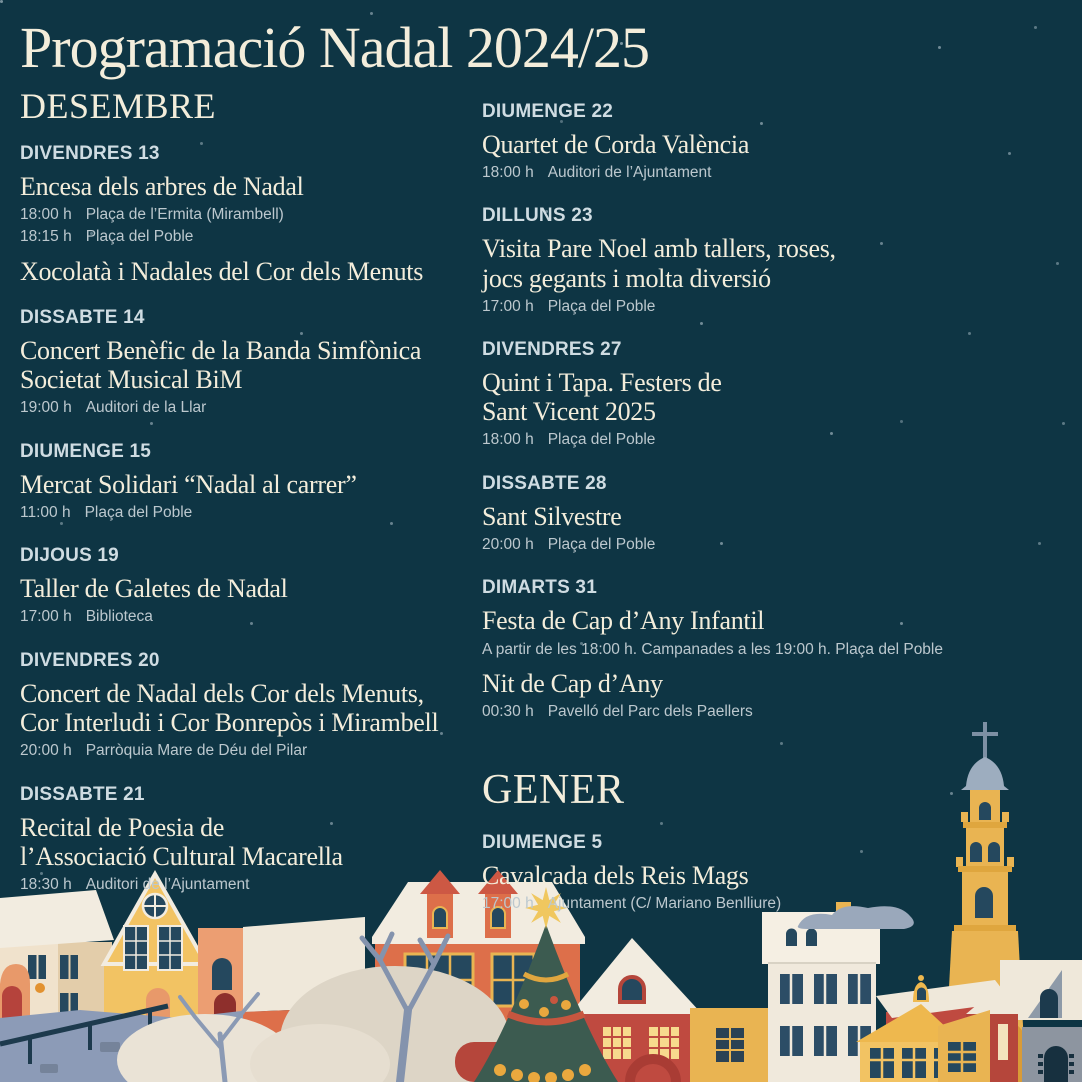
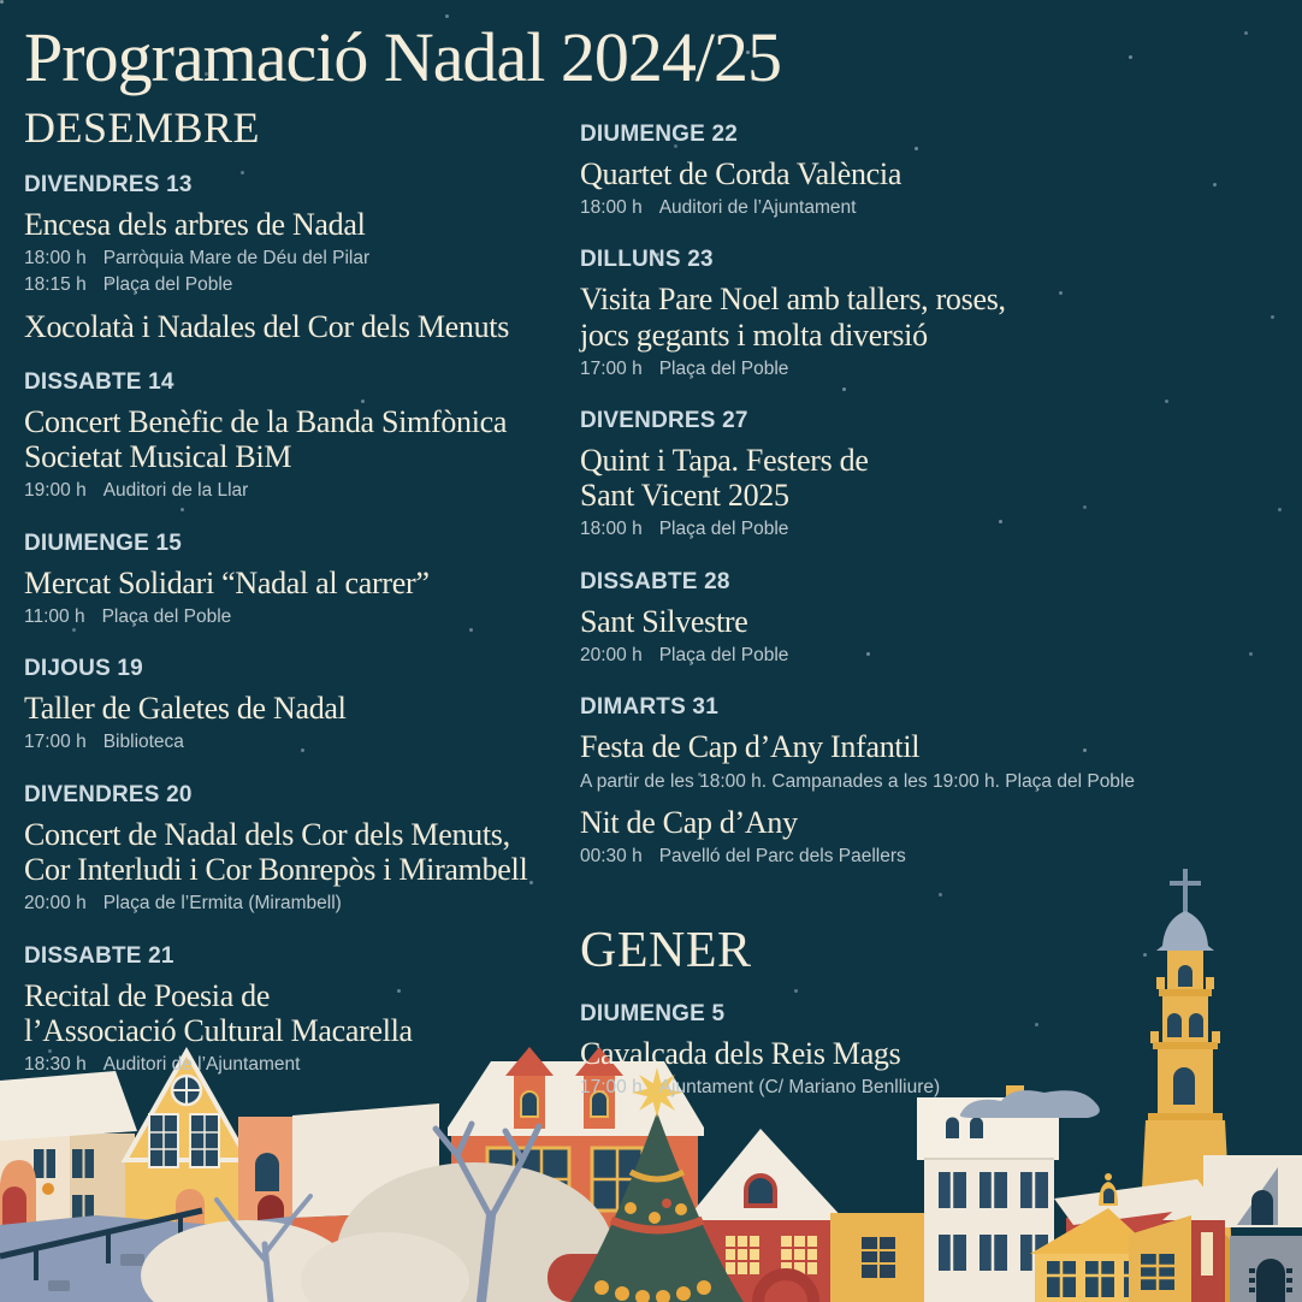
  Programació Nadal 2024/25
  DESEMBRE
  DIVENDRES 13
  Encesa dels arbres de Nadal
- 18:00 h Plaça de l’Ermita (Mirambell)
+ 18:00 h Parròquia Mare de Déu del Pilar
  18:15 h Plaça del Poble
  Xocolatà i Nadales del Cor dels Menuts
  DISSABTE 14
  Concert Benèfic de la Banda Simfònica
  Societat Musical BiM
  19:00 h Auditori de la Llar
  DIUMENGE 15
  Mercat Solidari “Nadal al carrer”
  11:00 h Plaça del Poble
  DIJOUS 19
  Taller de Galetes de Nadal
  17:00 h Biblioteca
  DIVENDRES 20
  Concert de Nadal dels Cor dels Menuts,
  Cor Interludi i Cor Bonrepòs i Mirambell
- 20:00 h Parròquia Mare de Déu del Pilar
+ 20:00 h Plaça de l’Ermita (Mirambell)
  DISSABTE 21
  Recital de Poesia de
  l’Associació Cultural Macarella
  18:30 h Auditori de l’Ajuntament
  DIUMENGE 22
  Quartet de Corda València
  18:00 h Auditori de l’Ajuntament
  DILLUNS 23
  Visita Pare Noel amb tallers, roses,
  jocs gegants i molta diversió
  17:00 h Plaça del Poble
  DIVENDRES 27
  Quint i Tapa. Festers de
  Sant Vicent 2025
  18:00 h Plaça del Poble
  DISSABTE 28
  Sant Silvestre
  20:00 h Plaça del Poble
  DIMARTS 31
  Festa de Cap d’Any Infantil
  A partir de les 18:00 h. Campanades a les 19:00 h. Plaça del Poble
  Nit de Cap d’Any
  00:30 h Pavelló del Parc dels Paellers
  GENER
  DIUMENGE 5
  Cavalcada dels Reis Mags
  17:00 h Ajuntament (C/ Mariano Benlliure)
